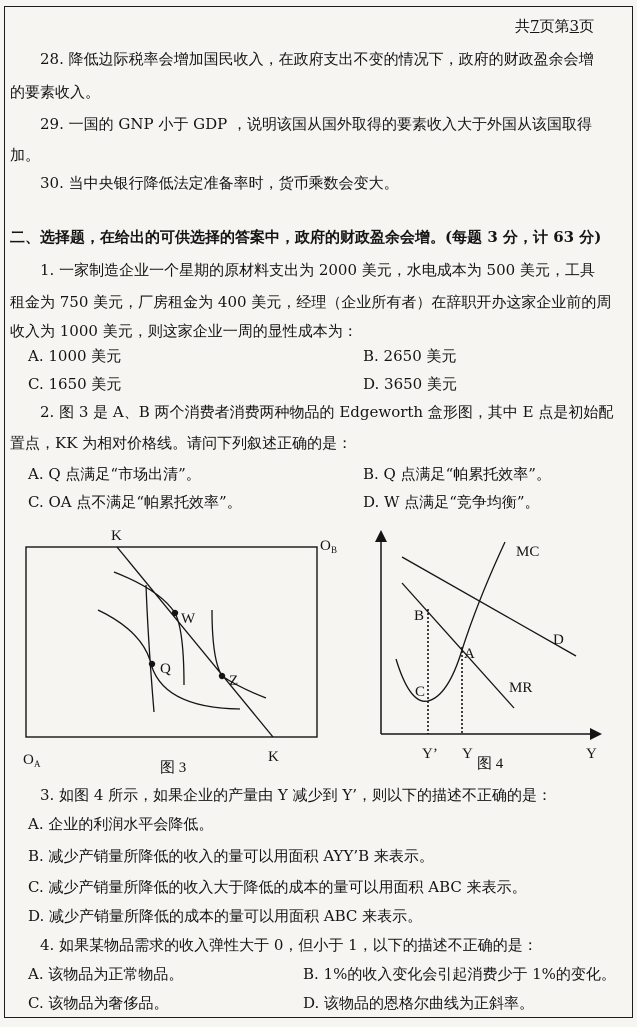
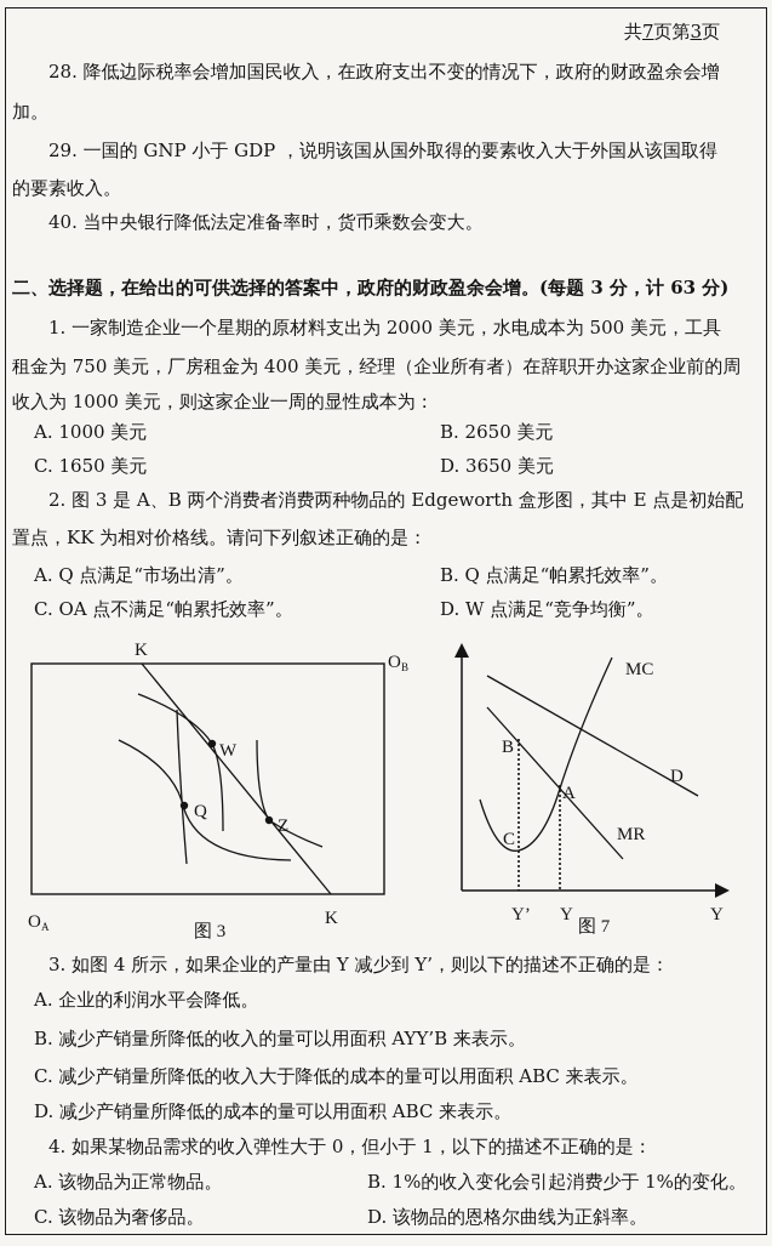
  共7页第3页
  28. 降低边际税率会增加国民收入，在政府支出不变的情况下，政府的财政盈余会增
- 的要素收入。
+ 加。
  29. 一国的 GNP 小于 GDP ，说明该国从国外取得的要素收入大于外国从该国取得
- 加。
+ 的要素收入。
- 30. 当中央银行降低法定准备率时，货币乘数会变大。
+ 40. 当中央银行降低法定准备率时，货币乘数会变大。
  二、选择题，在给出的可供选择的答案中，政府的财政盈余会增。(每题 3 分，计 63 分)
  1. 一家制造企业一个星期的原材料支出为 2000 美元，水电成本为 500 美元，工具
  租金为 750 美元，厂房租金为 400 美元，经理（企业所有者）在辞职开办这家企业前的周
  收入为 1000 美元，则这家企业一周的显性成本为：
  A. 1000 美元
  B. 2650 美元
  C. 1650 美元
  D. 3650 美元
  2. 图 3 是 A、B 两个消费者消费两种物品的 Edgeworth 盒形图，其中 E 点是初始配
  置点，KK 为相对价格线。请问下列叙述正确的是：
  A. Q 点满足“市场出清”。
  B. Q 点满足“帕累托效率”。
  C. OA 点不满足“帕累托效率”。
  D. W 点满足“竞争均衡”。
  K
  K
  O
  B
  O
  A
  W
  Q
  Z
  图 3
  MC
  D
  MR
  A
  B
  C
  Y’
  Y
  Y
- 图 4
+ 图 7
  3. 如图 4 所示，如果企业的产量由 Y 减少到 Y’，则以下的描述不正确的是：
  A. 企业的利润水平会降低。
  B. 减少产销量所降低的收入的量可以用面积 AYY’B 来表示。
  C. 减少产销量所降低的收入大于降低的成本的量可以用面积 ABC 来表示。
  D. 减少产销量所降低的成本的量可以用面积 ABC 来表示。
  4. 如果某物品需求的收入弹性大于 0，但小于 1，以下的描述不正确的是：
  A. 该物品为正常物品。
  B. 1%的收入变化会引起消费少于 1%的变化。
  C. 该物品为奢侈品。
  D. 该物品的恩格尔曲线为正斜率。
